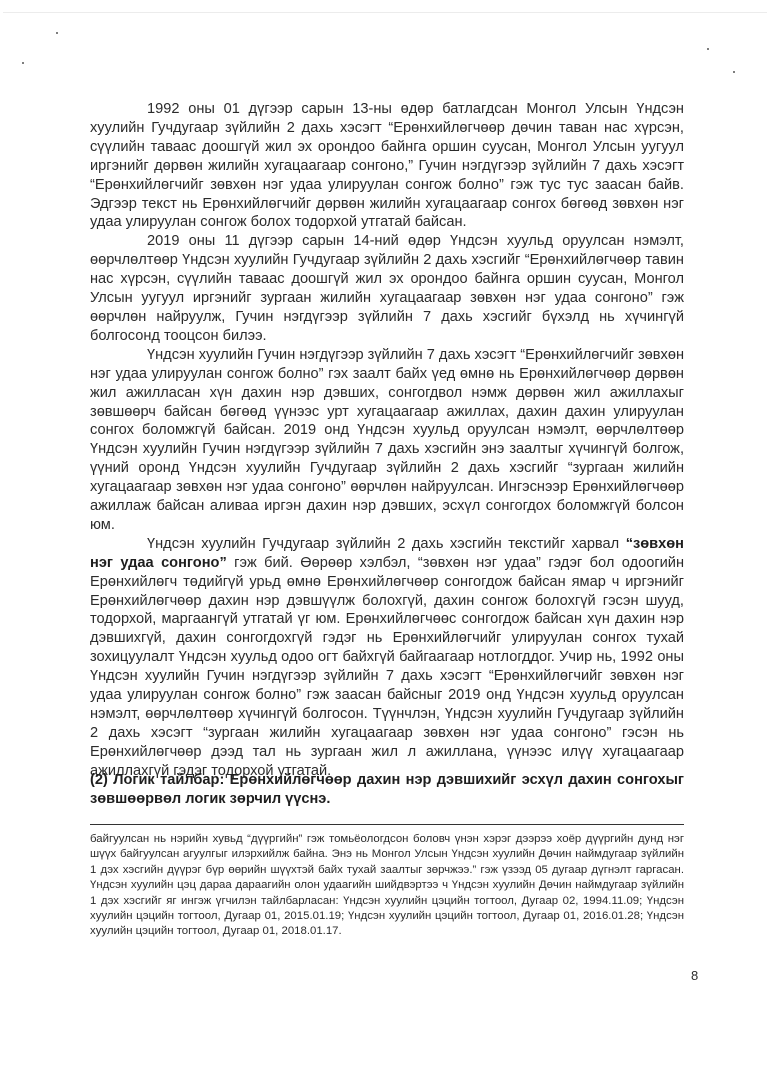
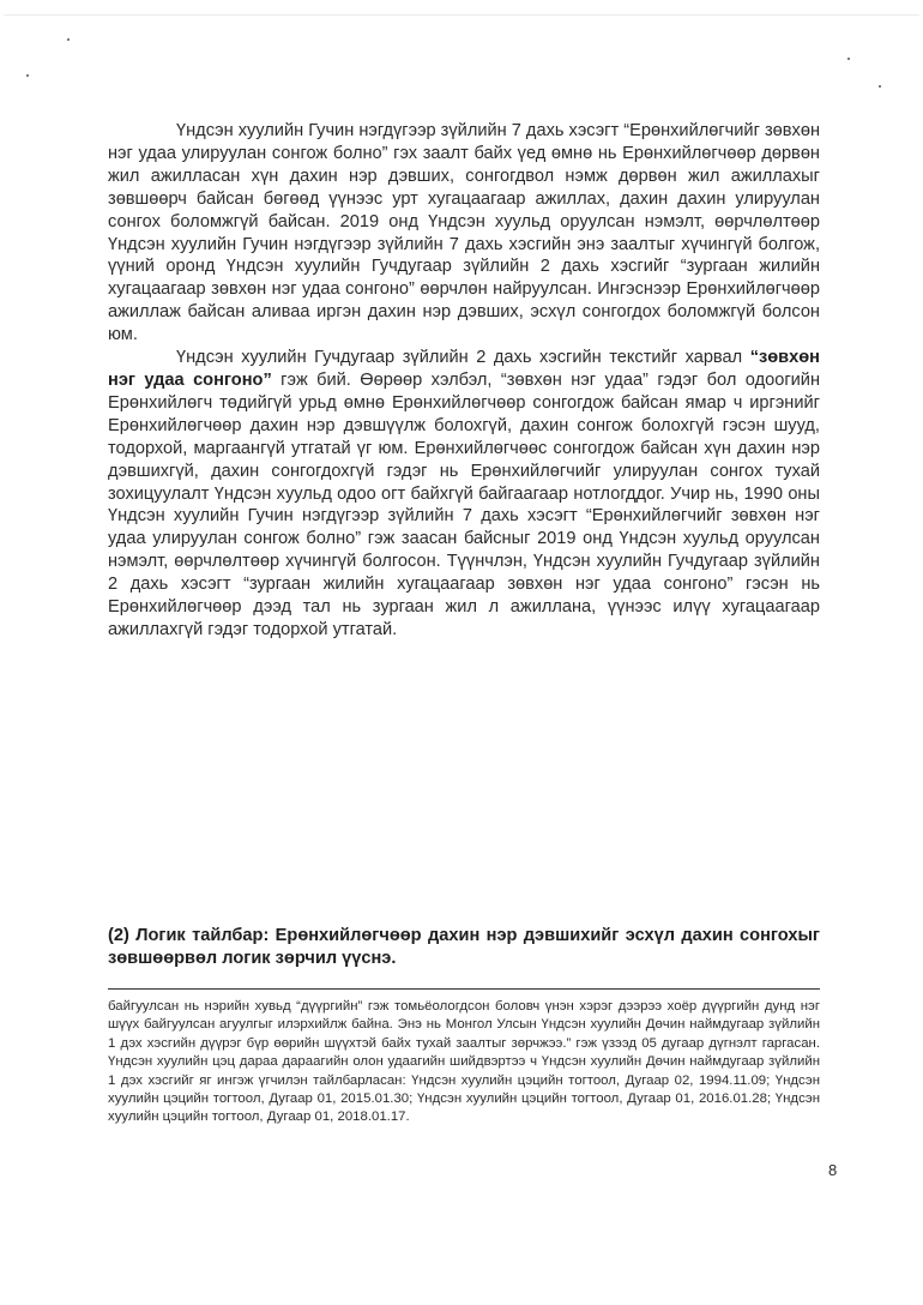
- 1992 оны 01 дүгээр сарын 13-ны өдөр батлагдсан Монгол Улсын Үндсэн хуулийн Гучдугаар зүйлийн 2 дахь хэсэгт “Ерөнхийлөгчөөр дөчин таван нас хүрсэн, сүүлийн таваас доошгүй жил эх орондоо байнга оршин суусан, Монгол Улсын уугуул иргэнийг дөрвөн жилийн хугацаагаар сонгоно,” Гучин нэгдүгээр зүйлийн 7 дахь хэсэгт “Ерөнхийлөгчийг зөвхөн нэг удаа улируулан сонгож болно” гэж тус тус заасан байв. Эдгээр текст нь Ерөнхийлөгчийг дөрвөн жилийн хугацаагаар сонгох бөгөөд зөвхөн нэг удаа улируулан сонгож болох тодорхой утгатай байсан.
- 2019 оны 11 дүгээр сарын 14-ний өдөр Үндсэн хуульд оруулсан нэмэлт, өөрчлөлтөөр Үндсэн хуулийн Гучдугаар зүйлийн 2 дахь хэсгийг “Ерөнхийлөгчөөр тавин нас хүрсэн, сүүлийн таваас доошгүй жил эх орондоо байнга оршин суусан, Монгол Улсын уугуул иргэнийг зургаан жилийн хугацаагаар зөвхөн нэг удаа сонгоно” гэж өөрчлөн найруулж, Гучин нэгдүгээр зүйлийн 7 дахь хэсгийг бүхэлд нь хүчингүй болгосонд тооцсон билээ.
  Үндсэн хуулийн Гучин нэгдүгээр зүйлийн 7 дахь хэсэгт “Ерөнхийлөгчийг зөвхөн нэг удаа улируулан сонгож болно” гэх заалт байх үед өмнө нь Ерөнхийлөгчөөр дөрвөн жил ажилласан хүн дахин нэр дэвших, сонгогдвол нэмж дөрвөн жил ажиллахыг зөвшөөрч байсан бөгөөд үүнээс урт хугацаагаар ажиллах, дахин дахин улируулан сонгох боломжгүй байсан. 2019 онд Үндсэн хуульд оруулсан нэмэлт, өөрчлөлтөөр Үндсэн хуулийн Гучин нэгдүгээр зүйлийн 7 дахь хэсгийн энэ заалтыг хүчингүй болгож, үүний оронд Үндсэн хуулийн Гучдугаар зүйлийн 2 дахь хэсгийг “зургаан жилийн хугацаагаар зөвхөн нэг удаа сонгоно” өөрчлөн найруулсан. Ингэснээр Ерөнхийлөгчөөр ажиллаж байсан аливаа иргэн дахин нэр дэвших, эсхүл сонгогдох боломжгүй болсон юм.
- Үндсэн хуулийн Гучдугаар зүйлийн 2 дахь хэсгийн текстийг харвал “зөвхөн нэг удаа сонгоно” гэж бий. Өөрөөр хэлбэл, “зөвхөн нэг удаа” гэдэг бол одоогийн Ерөнхийлөгч төдийгүй урьд өмнө Ерөнхийлөгчөөр сонгогдож байсан ямар ч иргэнийг Ерөнхийлөгчөөр дахин нэр дэвшүүлж болохгүй, дахин сонгож болохгүй гэсэн шууд, тодорхой, маргаангүй утгатай үг юм. Ерөнхийлөгчөөс сонгогдож байсан хүн дахин нэр дэвшихгүй, дахин сонгогдохгүй гэдэг нь Ерөнхийлөгчийг улируулан сонгох тухай зохицуулалт Үндсэн хуульд одоо огт байхгүй байгаагаар нотлогддог. Учир нь, 1992 оны Үндсэн хуулийн Гучин нэгдүгээр зүйлийн 7 дахь хэсэгт “Ерөнхийлөгчийг зөвхөн нэг удаа улируулан сонгож болно” гэж заасан байсныг 2019 онд Үндсэн хуульд оруулсан нэмэлт, өөрчлөлтөөр хүчингүй болгосон. Түүнчлэн, Үндсэн хуулийн Гучдугаар зүйлийн 2 дахь хэсэгт “зургаан жилийн хугацаагаар зөвхөн нэг удаа сонгоно” гэсэн нь Ерөнхийлөгчөөр дээд тал нь зургаан жил л ажиллана, үүнээс илүү хугацаагаар ажиллахгүй гэдэг тодорхой утгатай.
+ Үндсэн хуулийн Гучдугаар зүйлийн 2 дахь хэсгийн текстийг харвал “зөвхөн нэг удаа сонгоно” гэж бий. Өөрөөр хэлбэл, “зөвхөн нэг удаа” гэдэг бол одоогийн Ерөнхийлөгч төдийгүй урьд өмнө Ерөнхийлөгчөөр сонгогдож байсан ямар ч иргэнийг Ерөнхийлөгчөөр дахин нэр дэвшүүлж болохгүй, дахин сонгож болохгүй гэсэн шууд, тодорхой, маргаангүй утгатай үг юм. Ерөнхийлөгчөөс сонгогдож байсан хүн дахин нэр дэвшихгүй, дахин сонгогдохгүй гэдэг нь Ерөнхийлөгчийг улируулан сонгох тухай зохицуулалт Үндсэн хуульд одоо огт байхгүй байгаагаар нотлогддог. Учир нь, 1990 оны Үндсэн хуулийн Гучин нэгдүгээр зүйлийн 7 дахь хэсэгт “Ерөнхийлөгчийг зөвхөн нэг удаа улируулан сонгож болно” гэж заасан байсныг 2019 онд Үндсэн хуульд оруулсан нэмэлт, өөрчлөлтөөр хүчингүй болгосон. Түүнчлэн, Үндсэн хуулийн Гучдугаар зүйлийн 2 дахь хэсэгт “зургаан жилийн хугацаагаар зөвхөн нэг удаа сонгоно” гэсэн нь Ерөнхийлөгчөөр дээд тал нь зургаан жил л ажиллана, үүнээс илүү хугацаагаар ажиллахгүй гэдэг тодорхой утгатай.
  (2) Логик тайлбар: Ерөнхийлөгчөөр дахин нэр дэвшихийг эсхүл дахин сонгохыг зөвшөөрвөл логик зөрчил үүснэ.
- байгуулсан нь нэрийн хувьд “дүүргийн” гэж томьёологдсон боловч үнэн хэрэг дээрээ хоёр дүүргийн дунд нэг шүүх байгуулсан агуулгыг илэрхийлж байна. Энэ нь Монгол Улсын Үндсэн хуулийн Дөчин наймдугаар зүйлийн 1 дэх хэсгийн дүүрэг бүр өөрийн шүүхтэй байх тухай заалтыг зөрчжээ.” гэж үзээд 05 дугаар дүгнэлт гаргасан. Үндсэн хуулийн цэц дараа дараагийн олон удаагийн шийдвэртээ ч Үндсэн хуулийн Дөчин наймдугаар зүйлийн 1 дэх хэсгийг яг ингэж үгчилэн тайлбарласан: Үндсэн хуулийн цэцийн тогтоол, Дугаар 02, 1994.11.09; Үндсэн хуулийн цэцийн тогтоол, Дугаар 01, 2015.01.19; Үндсэн хуулийн цэцийн тогтоол, Дугаар 01, 2016.01.28; Үндсэн хуулийн цэцийн тогтоол, Дугаар 01, 2018.01.17.
+ байгуулсан нь нэрийн хувьд “дүүргийн” гэж томьёологдсон боловч үнэн хэрэг дээрээ хоёр дүүргийн дунд нэг шүүх байгуулсан агуулгыг илэрхийлж байна. Энэ нь Монгол Улсын Үндсэн хуулийн Дөчин наймдугаар зүйлийн 1 дэх хэсгийн дүүрэг бүр өөрийн шүүхтэй байх тухай заалтыг зөрчжээ.” гэж үзээд 05 дугаар дүгнэлт гаргасан. Үндсэн хуулийн цэц дараа дараагийн олон удаагийн шийдвэртээ ч Үндсэн хуулийн Дөчин наймдугаар зүйлийн 1 дэх хэсгийг яг ингэж үгчилэн тайлбарласан: Үндсэн хуулийн цэцийн тогтоол, Дугаар 02, 1994.11.09; Үндсэн хуулийн цэцийн тогтоол, Дугаар 01, 2015.01.30; Үндсэн хуулийн цэцийн тогтоол, Дугаар 01, 2016.01.28; Үндсэн хуулийн цэцийн тогтоол, Дугаар 01, 2018.01.17.
  8
